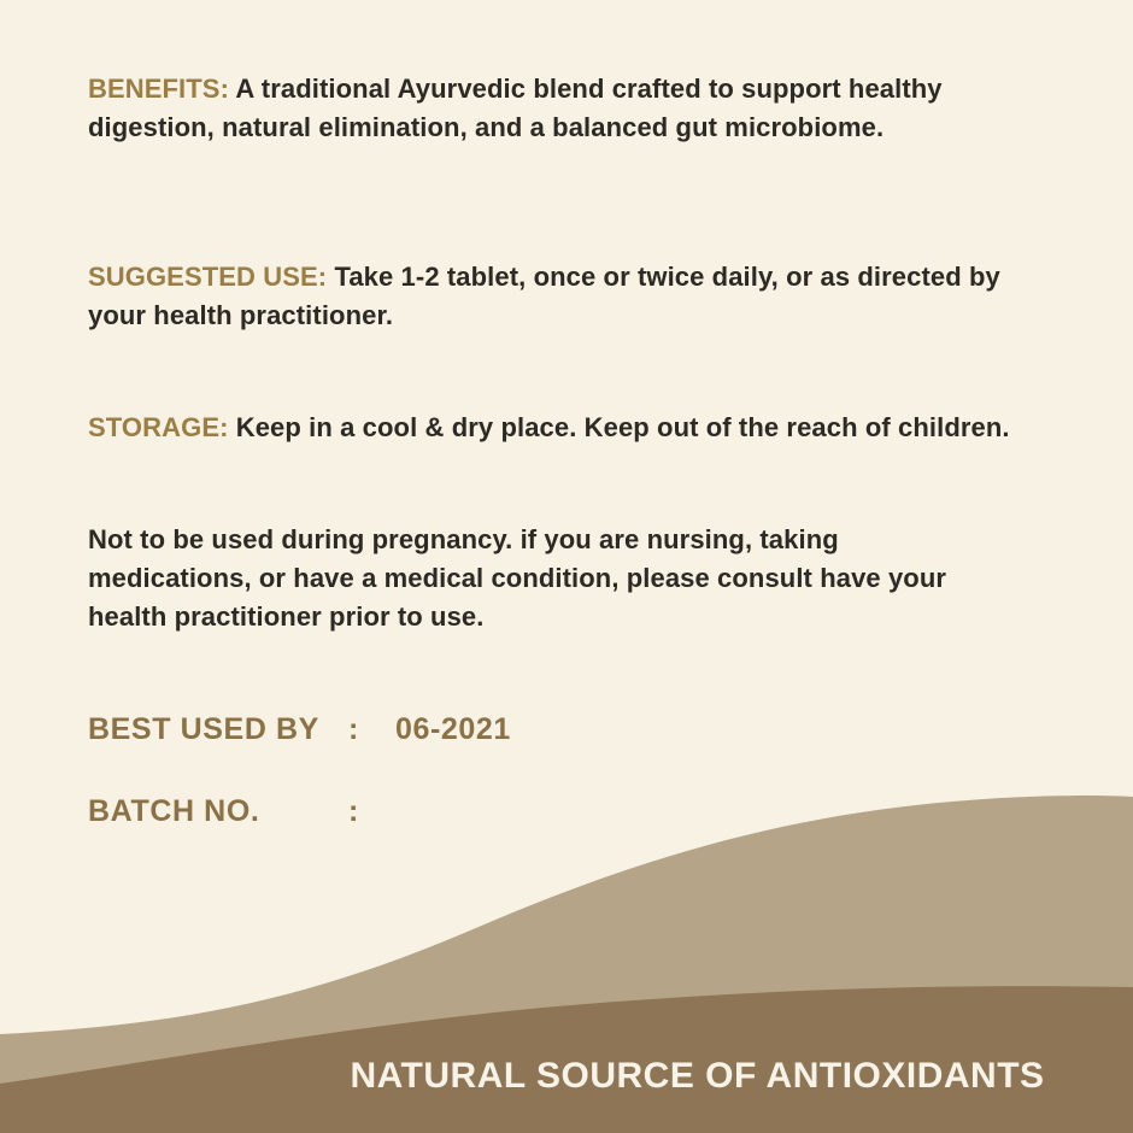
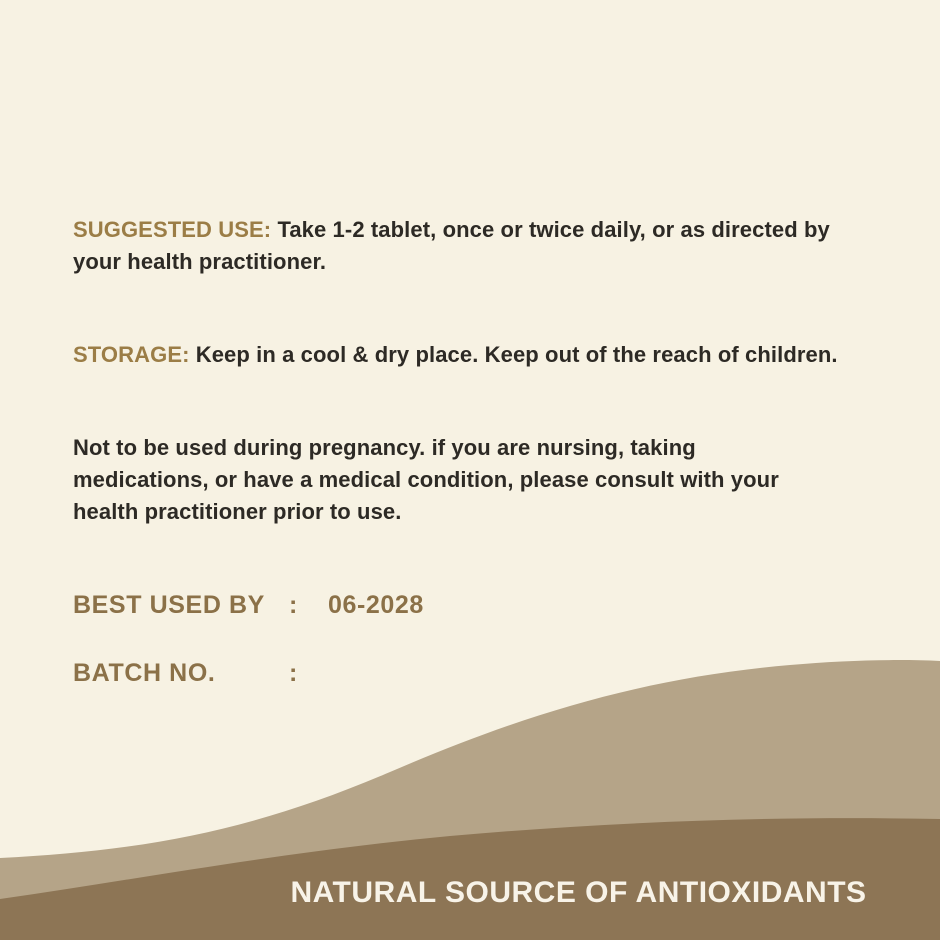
- BENEFITS: A traditional Ayurvedic blend crafted to support healthy digestion, natural elimination, and a balanced gut microbiome.
  SUGGESTED USE: Take 1-2 tablet, once or twice daily, or as directed by your health practitioner.
  STORAGE: Keep in a cool & dry place. Keep out of the reach of children.
- Not to be used during pregnancy. if you are nursing, taking medications, or have a medical condition, please consult have your health practitioner prior to use.
+ Not to be used during pregnancy. if you are nursing, taking medications, or have a medical condition, please consult with your health practitioner prior to use.
  BEST USED BY
  :
- 06-2021
+ 06-2028
  BATCH NO.
  :
  NATURAL SOURCE OF ANTIOXIDANTS
